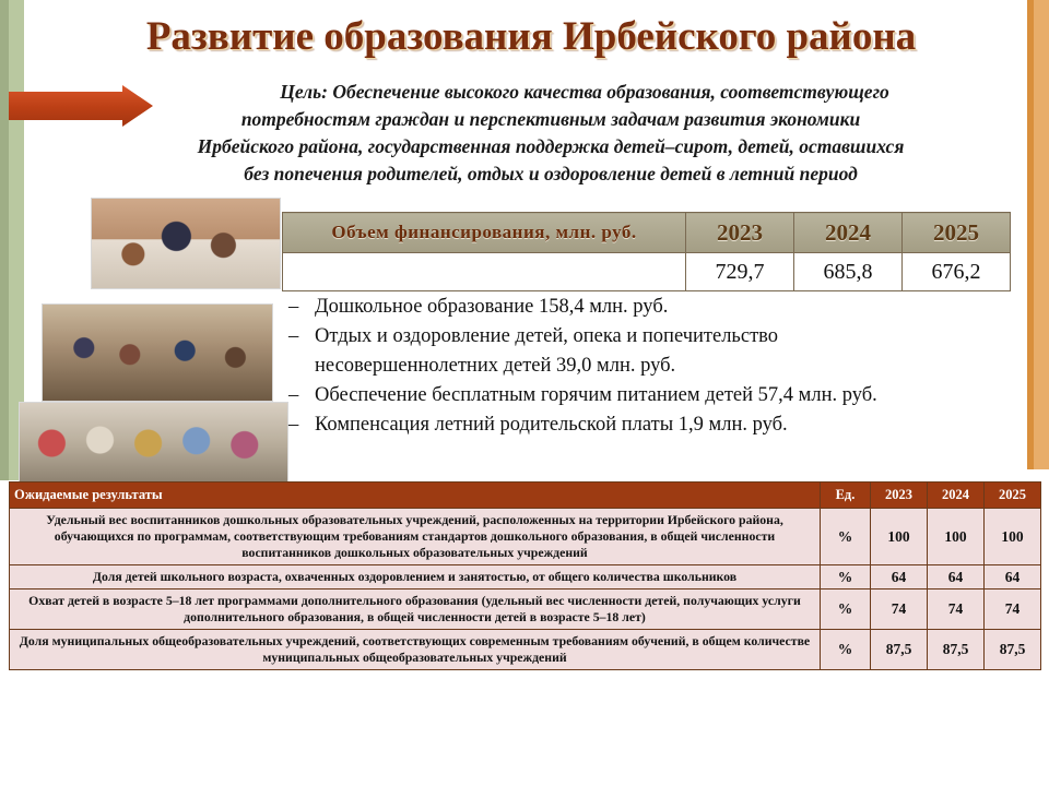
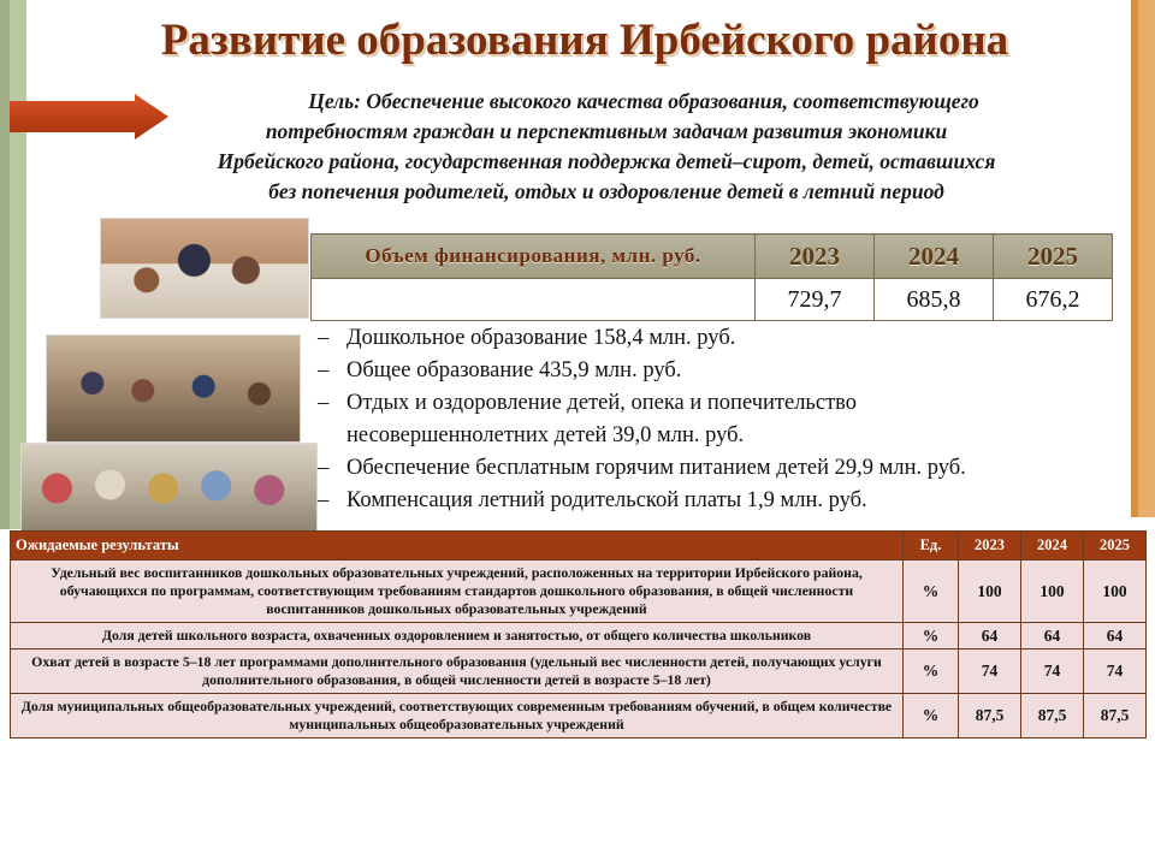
  Развитие образования Ирбейского района
  Цель: Обеспечение высокого качества образования, соответствующего
  потребностям граждан и перспективным задачам развития экономики
  Ирбейского района, государственная поддержка детей–сирот, детей, оставшихся
  без попечения родителей, отдых и оздоровление детей в летний период
  Объем финансирования, млн. руб.	2023	2024	2025
  	729,7	685,8	676,2
  Дошкольное образование 158,4 млн. руб.
+ Общее образование 435,9 млн. руб.
  Отдых и оздоровление детей, опека и попечительство
  несовершеннолетних детей 39,0 млн. руб.
- Обеспечение бесплатным горячим питанием детей 57,4 млн. руб.
+ Обеспечение бесплатным горячим питанием детей 29,9 млн. руб.
  Компенсация летний родительской платы 1,9 млн. руб.
  Ожидаемые результаты	Ед.	2023	2024	2025
  Удельный вес воспитанников дошкольных образовательных учреждений, расположенных на территории Ирбейского района, обучающихся по программам, соответствующим требованиям стандартов дошкольного образования, в общей численности воспитанников дошкольных образовательных учреждений	%	100	100	100
  Доля детей школьного возраста, охваченных оздоровлением и занятостью, от общего количества школьников	%	64	64	64
  Охват детей в возрасте 5–18 лет программами дополнительного образования (удельный вес численности детей, получающих услуги дополнительного образования, в общей численности детей в возрасте 5–18 лет)	%	74	74	74
  Доля муниципальных общеобразовательных учреждений, соответствующих современным требованиям обучений, в общем количестве муниципальных общеобразовательных учреждений	%	87,5	87,5	87,5
